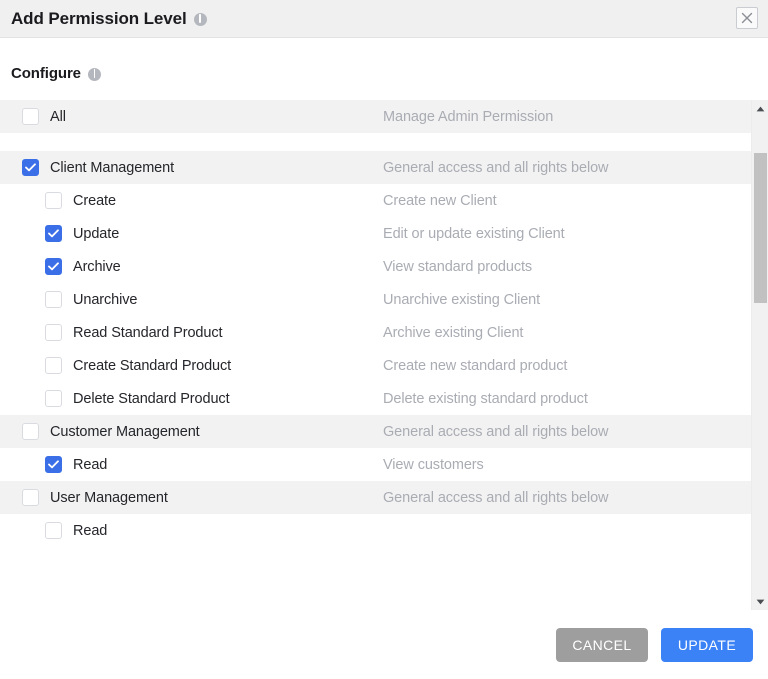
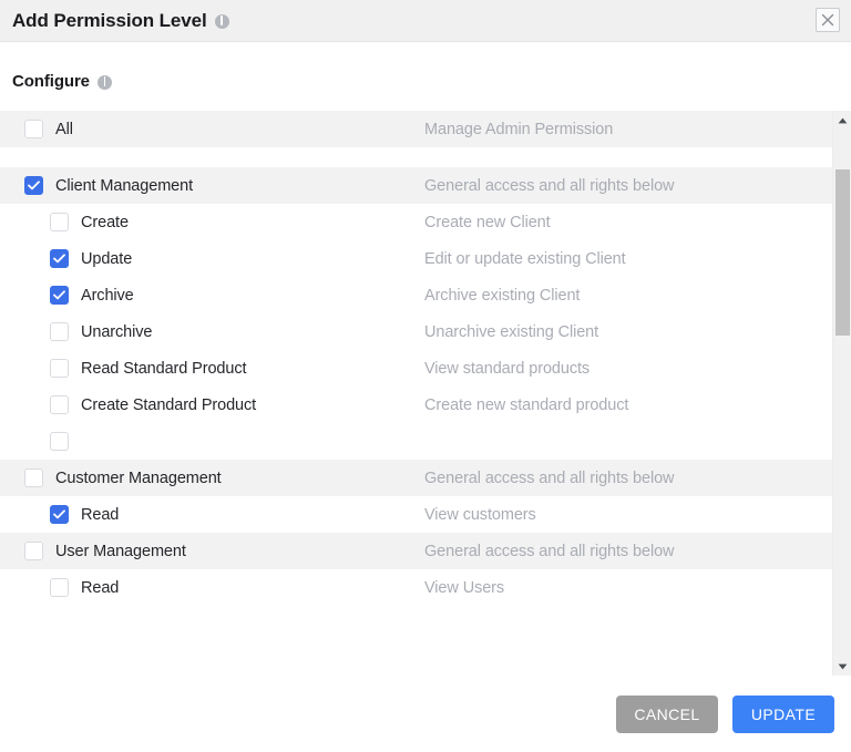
  Add Permission Level
  Configure
  All
  Manage Admin Permission
  Client Management
  General access and all rights below
  Create
  Create new Client
  Update
  Edit or update existing Client
  Archive
- View standard products
+ Archive existing Client
  Unarchive
  Unarchive existing Client
  Read Standard Product
- Archive existing Client
+ View standard products
  Create Standard Product
  Create new standard product
- Delete Standard Product
- Delete existing standard product
  Customer Management
  General access and all rights below
  Read
  View customers
  User Management
  General access and all rights below
  Read
+ View Users
  CANCEL
  UPDATE
